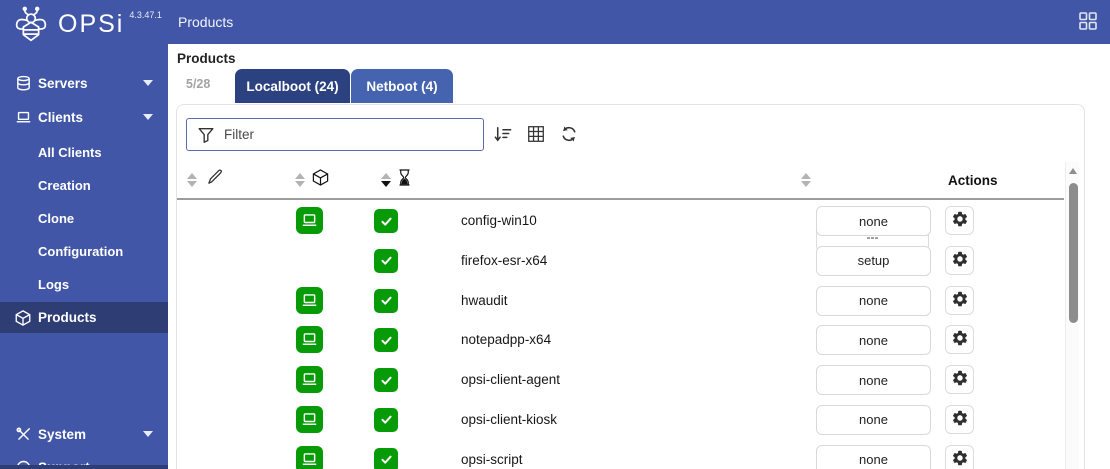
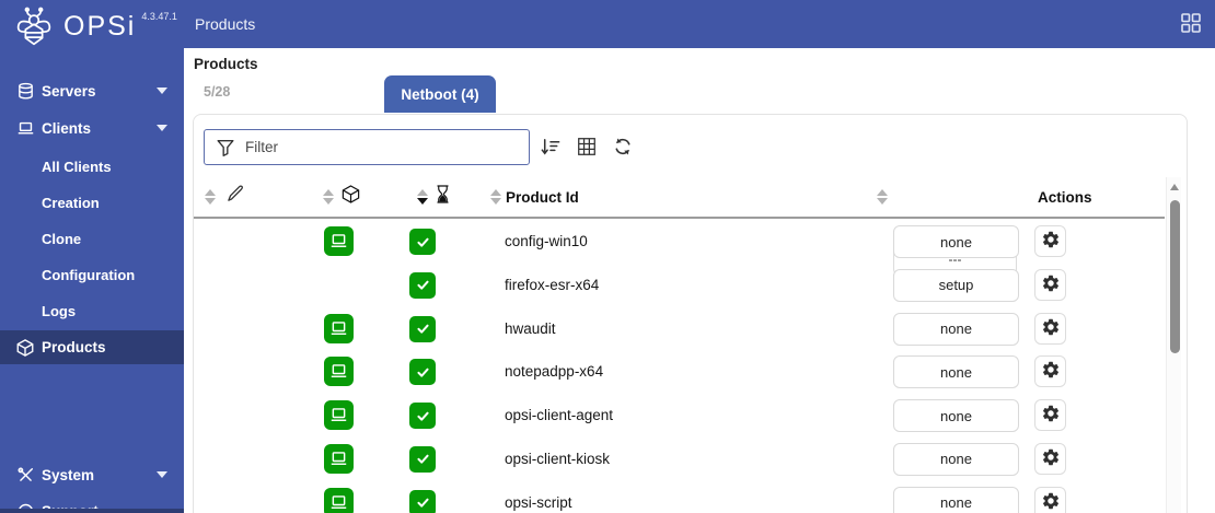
  OPSi
  4.3.47.1
  Servers
  Clients
  All Clients
  Creation
  Clone
  Configuration
  Logs
  Products
  System
  Products
  Products
  5/28
- Localboot (24)
  Netboot (4)
  Filter
+ Product Id
  ---
  Actions
  config-win10
  none
  firefox-esr-x64
  setup
  hwaudit
  none
  notepadpp-x64
  none
  opsi-client-agent
  none
  opsi-client-kiosk
  none
  opsi-script
  none
